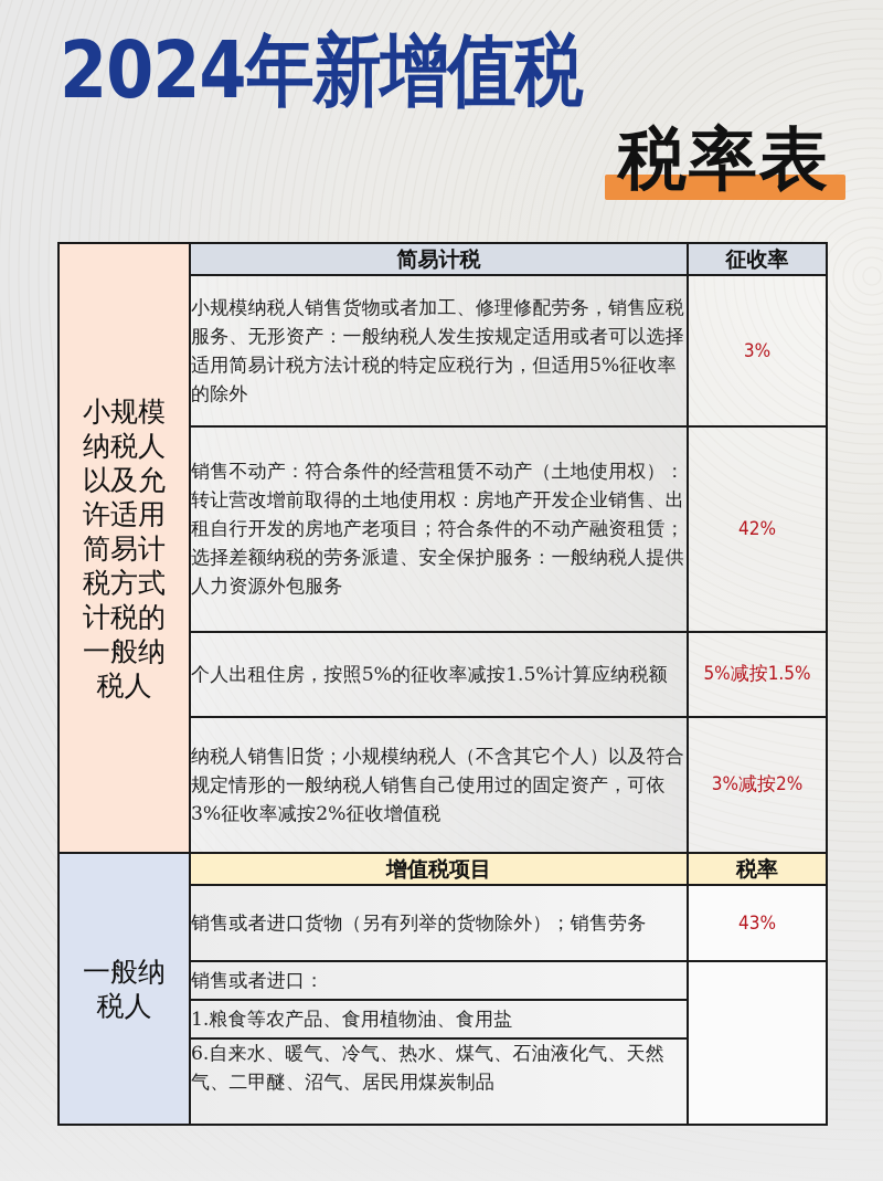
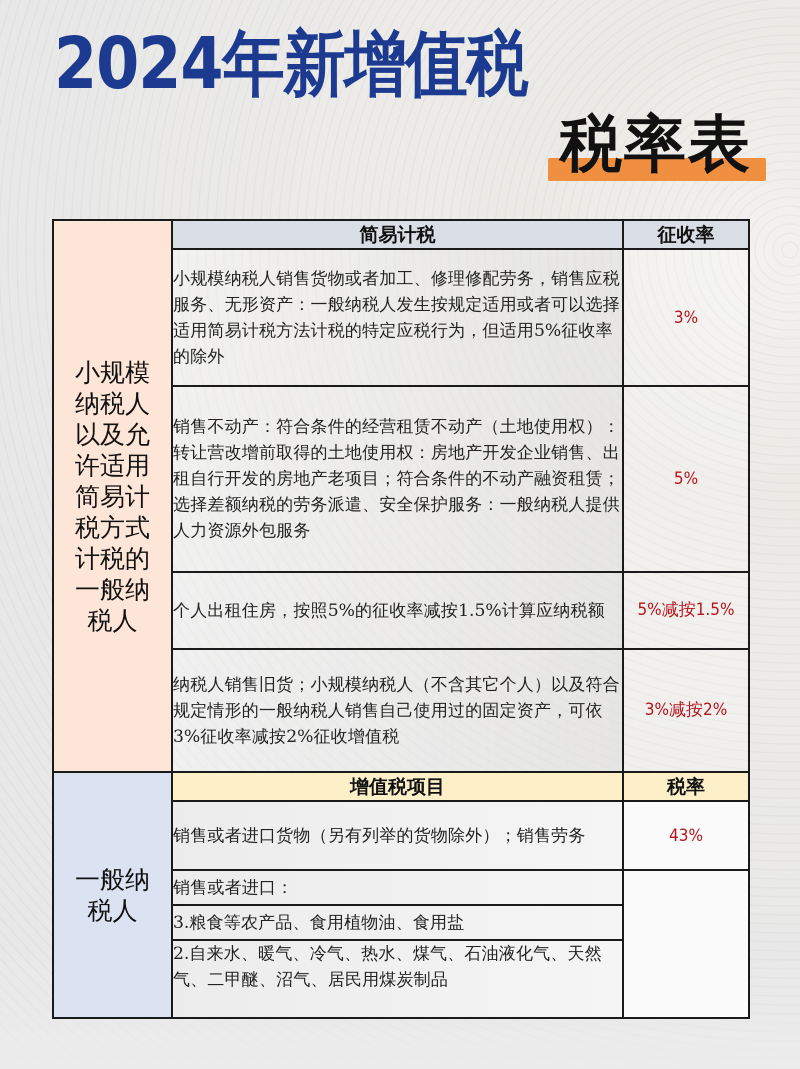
  2024年新增值税
  税率表
  小规模纳税人以及允许适用简易计税方式计税的一般纳税人	简易计税	征收率
  小规模纳税人销售货物或者加工、修理修配劳务，销售应税服务、无形资产：一般纳税人发生按规定适用或者可以选择适用简易计税方法计税的特定应税行为，但适用5%征收率的除外	3%
- 销售不动产：符合条件的经营租赁不动产（土地使用权）：转让营改增前取得的土地使用权：房地产开发企业销售、出租自行开发的房地产老项目；符合条件的不动产融资租赁；选择差额纳税的劳务派遣、安全保护服务：一般纳税人提供人力资源外包服务	42%
+ 销售不动产：符合条件的经营租赁不动产（土地使用权）：转让营改增前取得的土地使用权：房地产开发企业销售、出租自行开发的房地产老项目；符合条件的不动产融资租赁；选择差额纳税的劳务派遣、安全保护服务：一般纳税人提供人力资源外包服务	5%
  个人出租住房，按照5%的征收率减按1.5%计算应纳税额	5%减按1.5%
  纳税人销售旧货；小规模纳税人（不含其它个人）以及符合规定情形的一般纳税人销售自己使用过的固定资产，可依3%征收率减按2%征收增值税	3%减按2%
  一般纳税人	增值税项目	税率
  销售或者进口货物（另有列举的货物除外）；销售劳务	43%
  销售或者进口：
- 1.粮食等农产品、食用植物油、食用盐
+ 3.粮食等农产品、食用植物油、食用盐
- 6.自来水、暖气、冷气、热水、煤气、石油液化气、天然气、二甲醚、沼气、居民用煤炭制品
+ 2.自来水、暖气、冷气、热水、煤气、石油液化气、天然气、二甲醚、沼气、居民用煤炭制品
